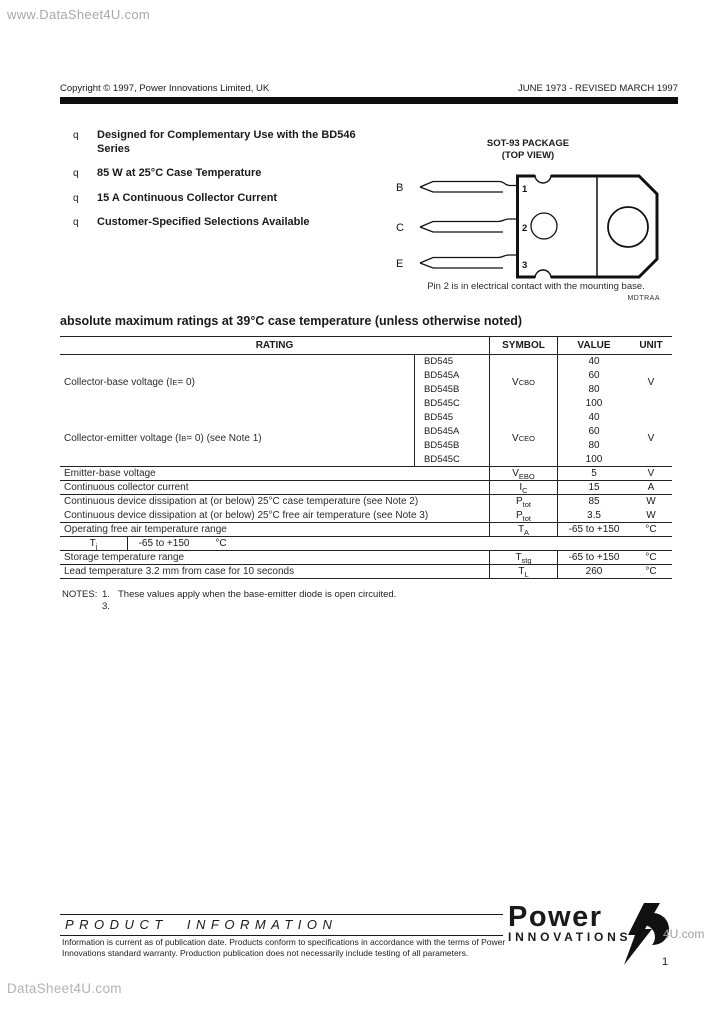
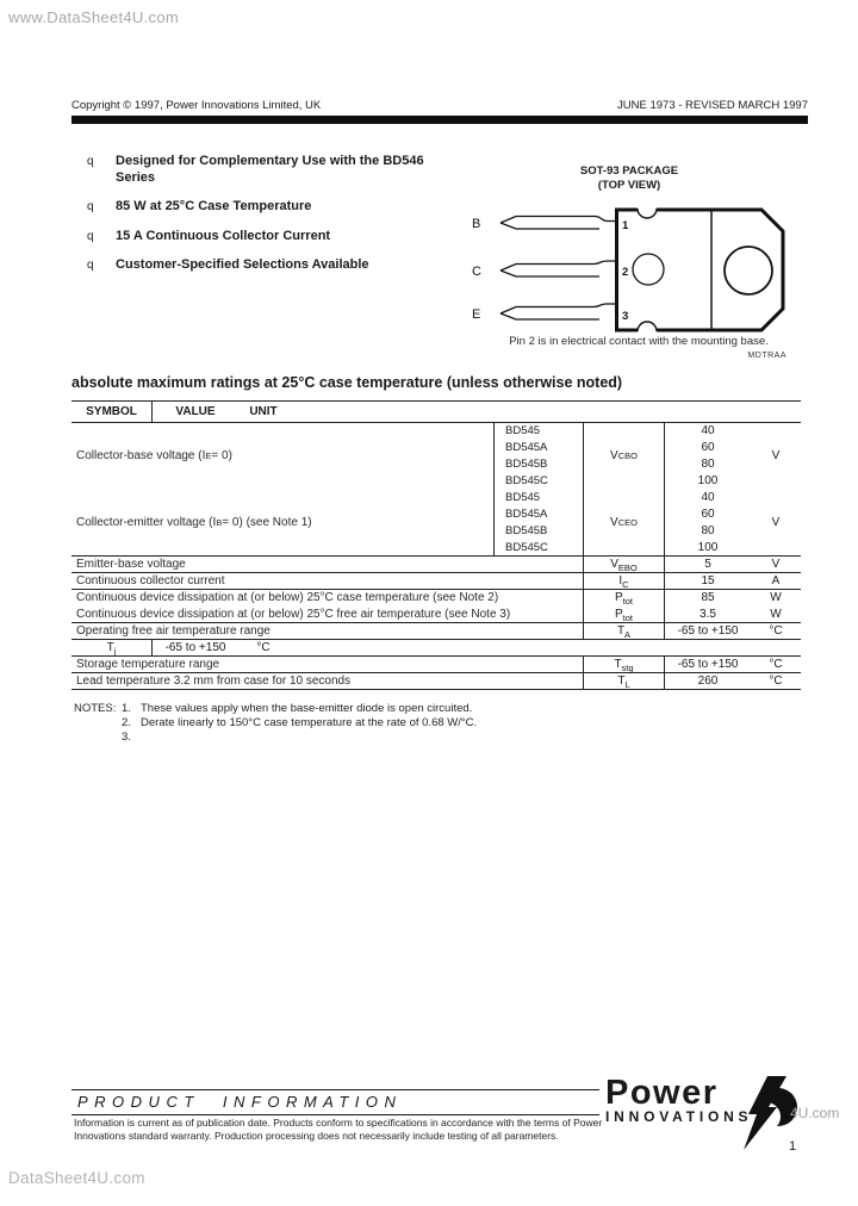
  www.DataSheet4U.com
  Copyright © 1997, Power Innovations Limited, UK
  JUNE 1973 - REVISED MARCH 1997
  q
  Designed for Complementary Use with the BD546 Series
  q
  85 W at 25°C Case Temperature
  q
  15 A Continuous Collector Current
  q
  Customer-Specified Selections Available
  SOT-93 PACKAGE
  (TOP VIEW)
  B
  C
  E
  1
  2
  3
  Pin 2 is in electrical contact with the mounting base.
- absolute maximum ratings at 39°C case temperature (unless otherwise noted)
+ absolute maximum ratings at 25°C case temperature (unless otherwise noted)
- RATING
  SYMBOL
  VALUE
  UNIT
  Collector-base voltage (I
  E
  = 0)
  Collector-emitter voltage (I
  B
  = 0) (see Note 1)
  BD545
  BD545A
  BD545B
  BD545C
  BD545
  BD545A
  BD545B
  BD545C
  V
  CBO
  V
  CEO
  40
  60
  80
  100
  40
  60
  80
  100
  V
  V
  Emitter-base voltage
  VEBO
  5
  V
  Continuous collector current
  IC
  15
  A
  Continuous device dissipation at (or below) 25°C case temperature (see Note 2)
  Ptot
  85
  W
  Continuous device dissipation at (or below) 25°C free air temperature (see Note 3)
  Ptot
  3.5
  W
  Operating free air temperature range
  TA
  -65 to +150
  °C
  Tj
  -65 to +150
  °C
  Storage temperature range
  Tstg
  -65 to +150
  °C
  Lead temperature 3.2 mm from case for 10 seconds
  TL
  260
  °C
  NOTES:
  1.
  These values apply when the base-emitter diode is open circuited.
+ 2.
+ Derate linearly to 150°C case temperature at the rate of 0.68 W/°C.
  3.
  PRODUCT INFORMATION
- Information is current as of publication date. Products conform to specifications in accordance with the terms of Power Innovations standard warranty. Production publication does not necessarily include testing of all parameters.
+ Information is current as of publication date. Products conform to specifications in accordance with the terms of Power Innovations standard warranty. Production processing does not necessarily include testing of all parameters.
  Power
  INNOVATIONS
  4U.com
  1
  DataSheet4U.com
